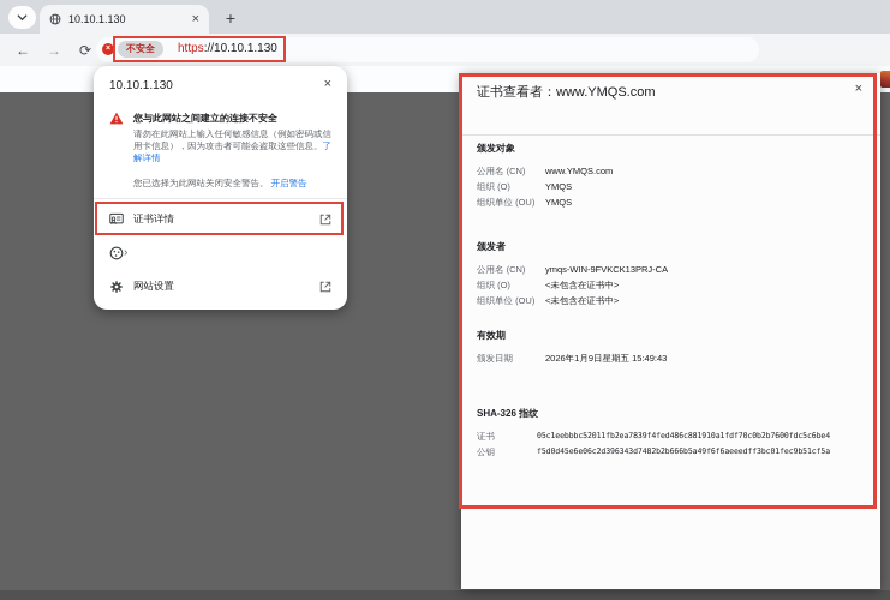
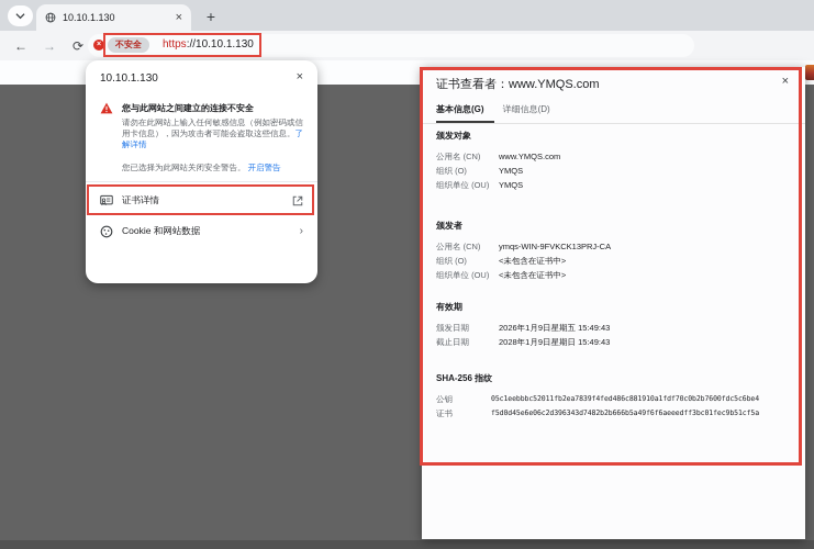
  10.10.1.130
  ×
  +
  ←
  →
  ⟳
  不安全
  https://10.10.1.130
  证书查看者：www.YMQS.com
  ×
+ 基本信息(G)
+ 详细信息(D)
  颁发对象
  公用名 (CN)
  www.YMQS.com
  组织 (O)
  YMQS
  组织单位 (OU)
  YMQS
  颁发者
  公用名 (CN)
  ymqs-WIN-9FVKCK13PRJ-CA
  组织 (O)
  <未包含在证书中>
  组织单位 (OU)
  <未包含在证书中>
  有效期
  颁发日期
  2026年1月9日星期五 15:49:43
+ 截止日期
+ 2028年1月9日星期日 15:49:43
- SHA-326 指纹
+ SHA-256 指纹
- 证书
+ 公钥
  05c1eebbbc52011fb2ea7839f4fed486c881910a1fdf70c0b2b7600fdc5c6be4
- 公钥
+ 证书
  f5d0d45e6e06c2d396343d7482b2b666b5a49f6f6aeeedff3bc01fec9b51cf5a
  10.10.1.130
  ×
  您与此网站之间建立的连接不安全
  请勿在此网站上输入任何敏感信息（例如密码或信用卡信息），因为攻击者可能会盗取这些信息。了解详情
  您已选择为此网站关闭安全警告。 开启警告
  证书详情
+ Cookie 和网站数据
  ›
- 网站设置
